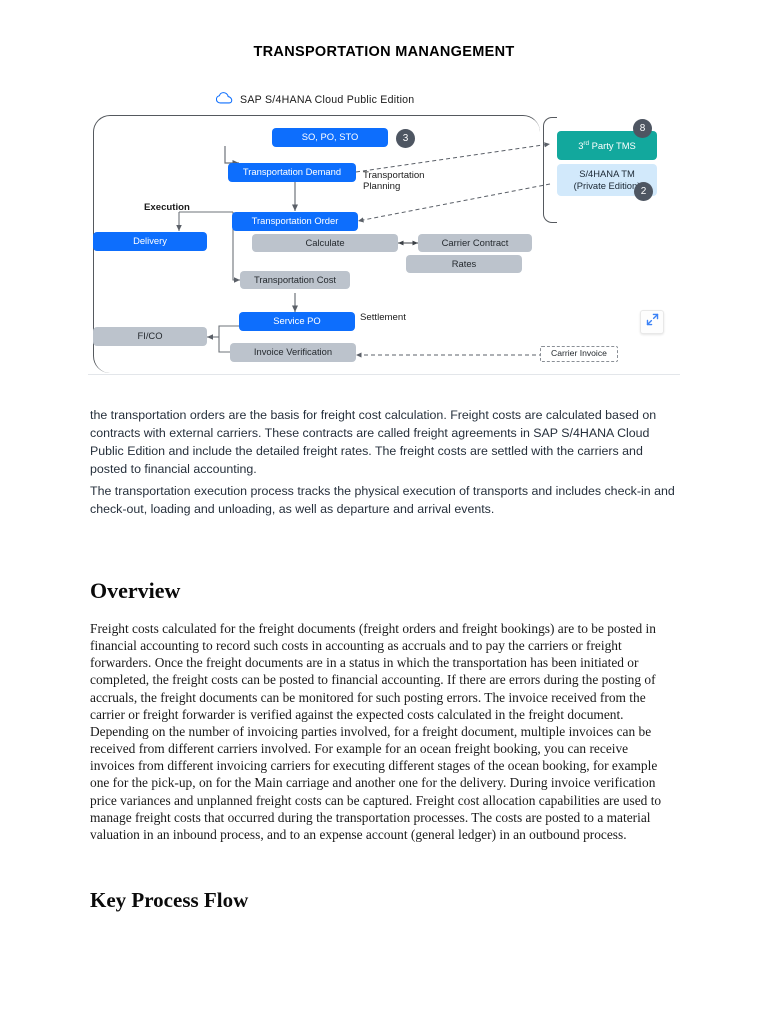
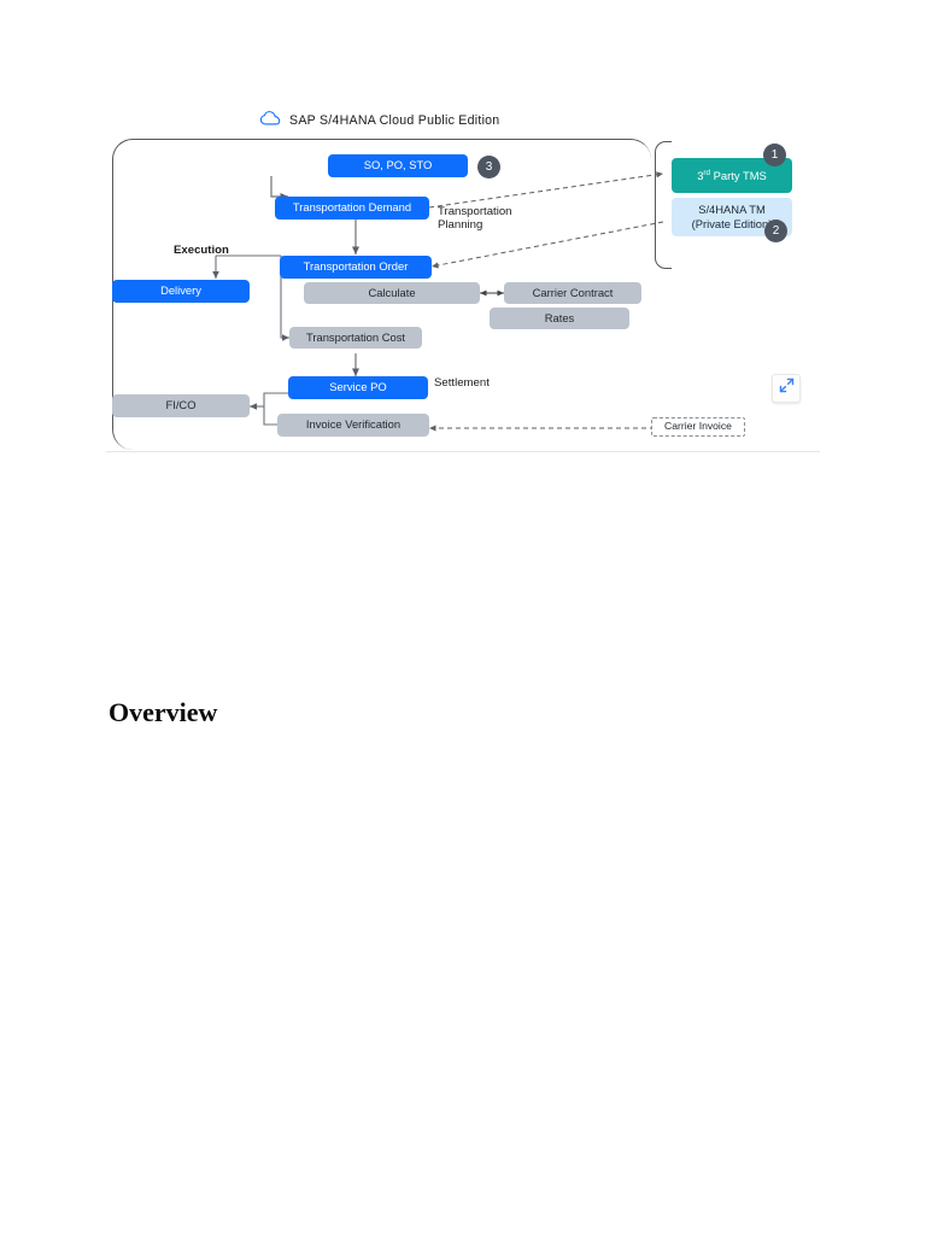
- TRANSPORTATION MANANGEMENT
  SAP S/4HANA Cloud Public Edition
  SO, PO, STO
  3
  Transportation Demand
  Transportation Order
  Delivery
  Calculate
  Carrier Contract
  Rates
  Transportation Cost
  Service PO
  FI/CO
  Invoice Verification
  Carrier Invoice
  3 Party TMS
  S/4HANA TM
  (Private Edition
- 8
+ 1
  2
  Transportation
  Planning
  Execution
  Settlement
- the transportation orders are the basis for freight cost calculation. Freight costs are calculated based on contracts with external carriers. These contracts are called freight agreements in SAP S/4HANA Cloud Public Edition and include the detailed freight rates. The freight costs are settled with the carriers and posted to financial accounting.
- The transportation execution process tracks the physical execution of transports and includes check-in and check-out, loading and unloading, as well as departure and arrival events.
  Overview
- Freight costs calculated for the freight documents (freight orders and freight bookings) are to be posted in financial accounting to record such costs in accounting as accruals and to pay the carriers or freight forwarders. Once the freight documents are in a status in which the transportation has been initiated or completed, the freight costs can be posted to financial accounting. If there are errors during the posting of accruals, the freight documents can be monitored for such posting errors. The invoice received from the carrier or freight forwarder is verified against the expected costs calculated in the freight document. Depending on the number of invoicing parties involved, for a freight document, multiple invoices can be received from different carriers involved. For example for an ocean freight booking, you can receive invoices from different invoicing carriers for executing different stages of the ocean booking, for example one for the pick-up, on for the Main carriage and another one for the delivery. During invoice verification price variances and unplanned freight costs can be captured. Freight cost allocation capabilities are used to manage freight costs that occurred during the transportation processes. The costs are posted to a material valuation in an inbound process, and to an expense account (general ledger) in an outbound process.
- Key Process Flow
